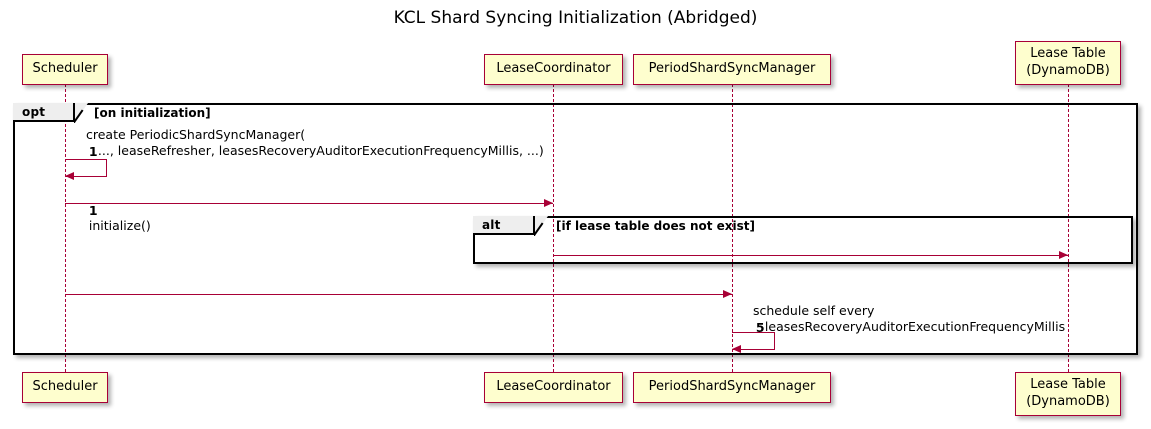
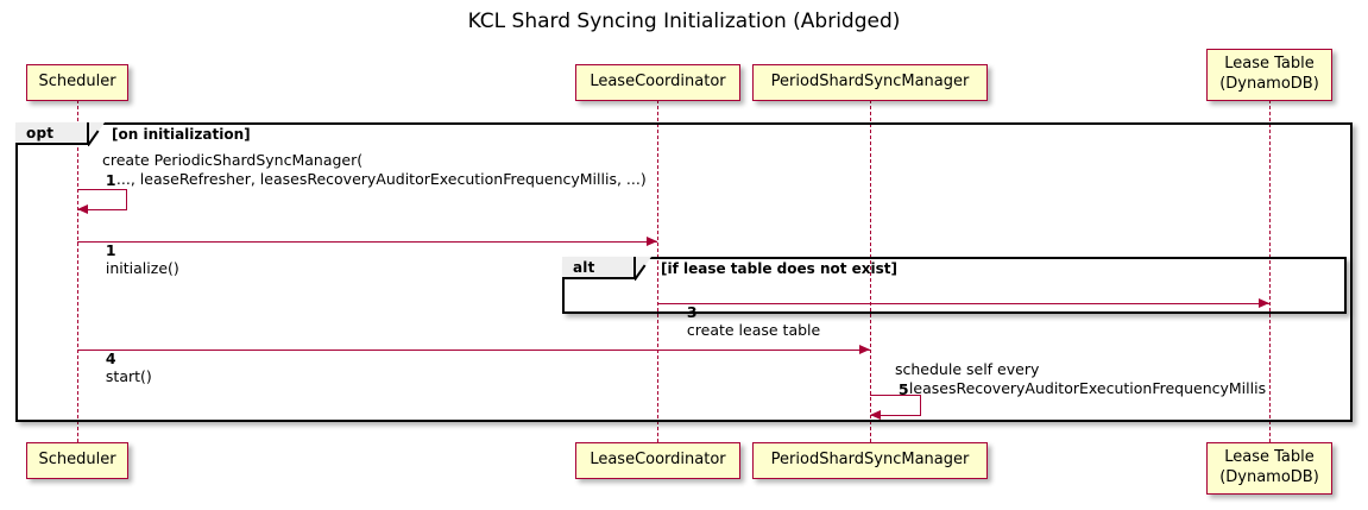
  KCL Shard Syncing Initialization (Abridged)
  opt
  [on initialization]
  1
  create PeriodicShardSyncManager(
  ..., leaseRefresher, leasesRecoveryAuditorExecutionFrequencyMillis, ...)
  1 initialize()
  alt
  [if lease table does not exist]
+ 3 create lease table
+ 4 start()
  5
  schedule self every
  leasesRecoveryAuditorExecutionFrequencyMillis
  Scheduler
  LeaseCoordinator
  PeriodShardSyncManager
  Lease Table
  (DynamoDB)
  Scheduler
  LeaseCoordinator
  PeriodShardSyncManager
  Lease Table
  (DynamoDB)
